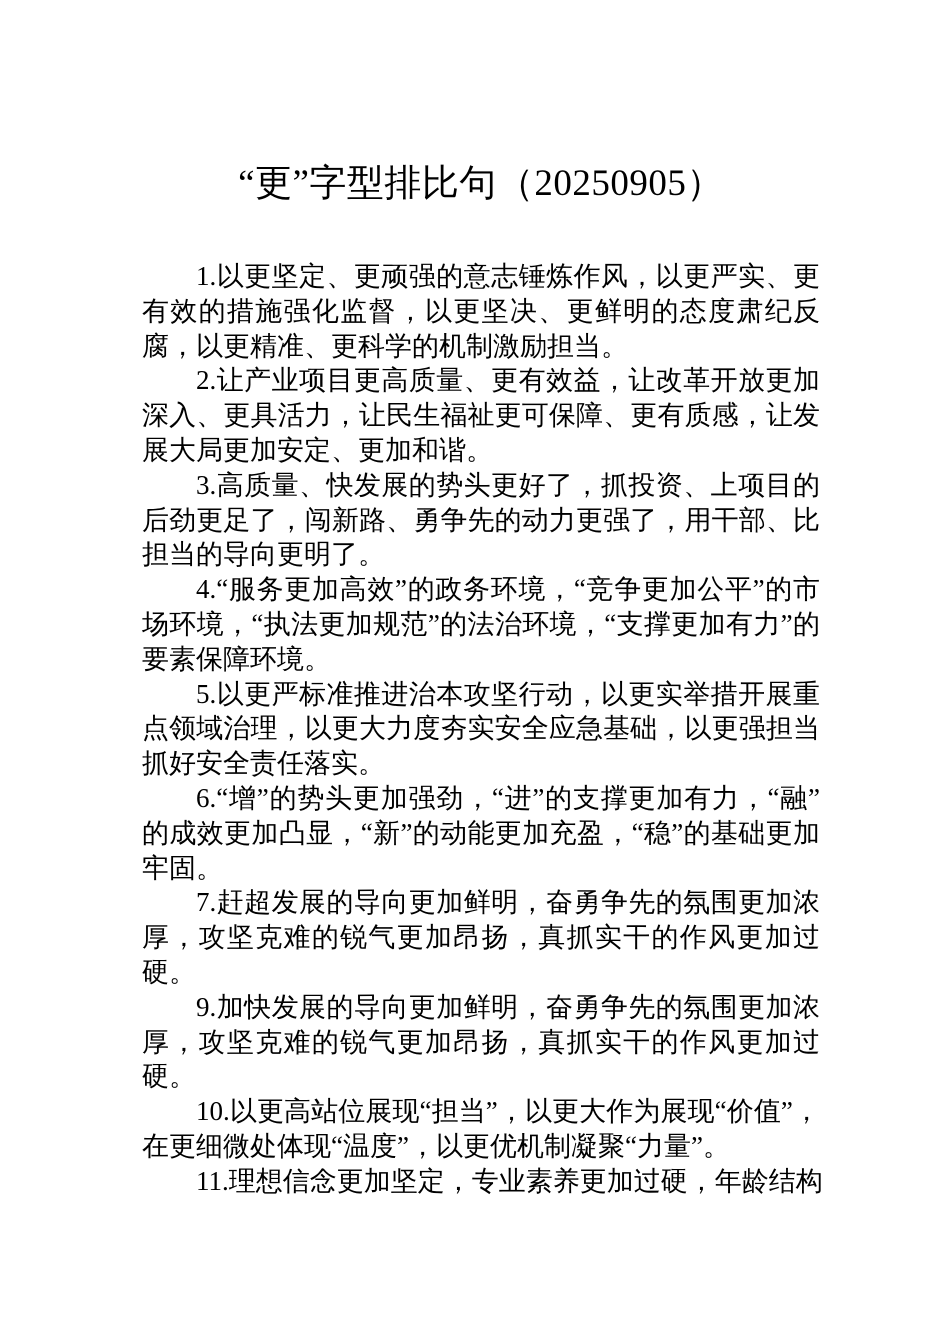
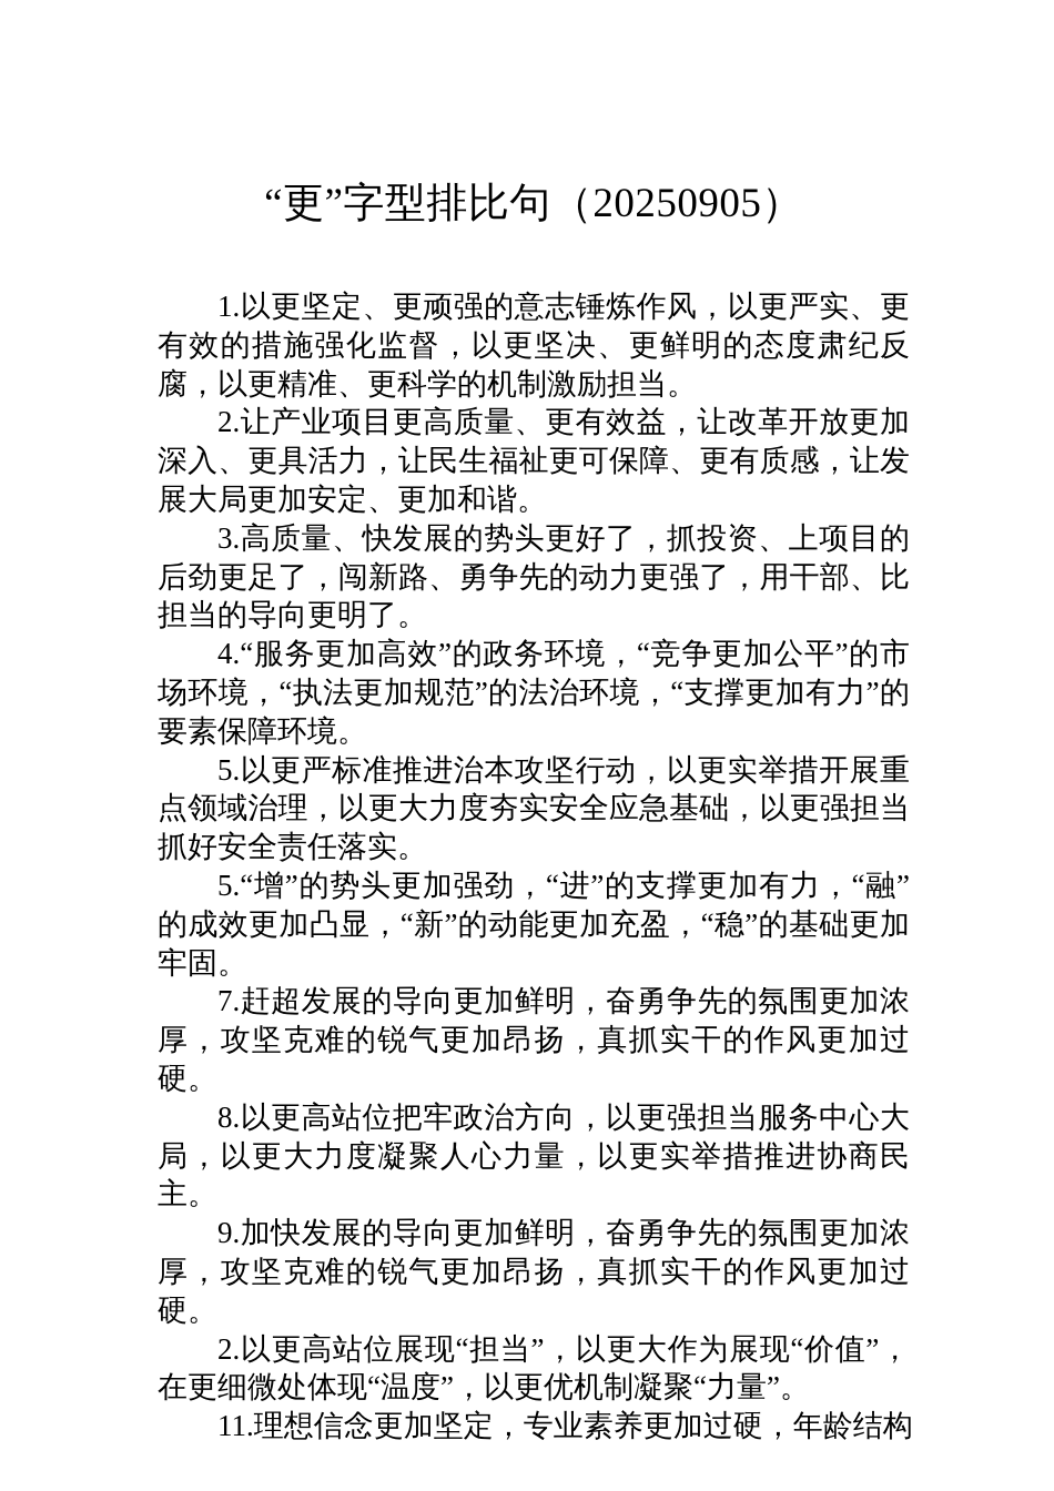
  “更”字型排比句（20250905）
  1.以更坚定、更顽强的意志锤炼作风，以更严实、更有效的措施强化监督，以更坚决、更鲜明的态度肃纪反腐，以更精准、更科学的机制激励担当。
  2.让产业项目更高质量、更有效益，让改革开放更加深入、更具活力，让民生福祉更可保障、更有质感，让发展大局更加安定、更加和谐。
  3.高质量、快发展的势头更好了，抓投资、上项目的后劲更足了，闯新路、勇争先的动力更强了，用干部、比担当的导向更明了。
  4.“服务更加高效”的政务环境，“竞争更加公平”的市场环境，“执法更加规范”的法治环境，“支撑更加有力”的要素保障环境。
  5.以更严标准推进治本攻坚行动，以更实举措开展重点领域治理，以更大力度夯实安全应急基础，以更强担当抓好安全责任落实。
- 6.“增”的势头更加强劲，“进”的支撑更加有力，“融”的成效更加凸显，“新”的动能更加充盈，“稳”的基础更加牢固。
+ 5.“增”的势头更加强劲，“进”的支撑更加有力，“融”的成效更加凸显，“新”的动能更加充盈，“稳”的基础更加牢固。
  7.赶超发展的导向更加鲜明，奋勇争先的氛围更加浓厚，攻坚克难的锐气更加昂扬，真抓实干的作风更加过硬。
+ 8.以更高站位把牢政治方向，以更强担当服务中心大局，以更大力度凝聚人心力量，以更实举措推进协商民主。
  9.加快发展的导向更加鲜明，奋勇争先的氛围更加浓厚，攻坚克难的锐气更加昂扬，真抓实干的作风更加过硬。
- 10.以更高站位展现“担当”，以更大作为展现“价值”，在更细微处体现“温度”，以更优机制凝聚“力量”。
+ 2.以更高站位展现“担当”，以更大作为展现“价值”，在更细微处体现“温度”，以更优机制凝聚“力量”。
  11.理想信念更加坚定，专业素养更加过硬，年龄结构
